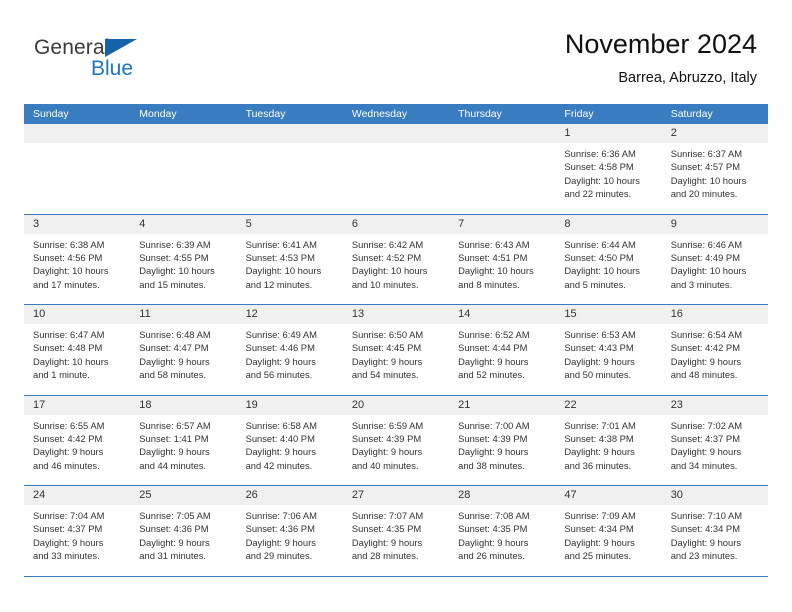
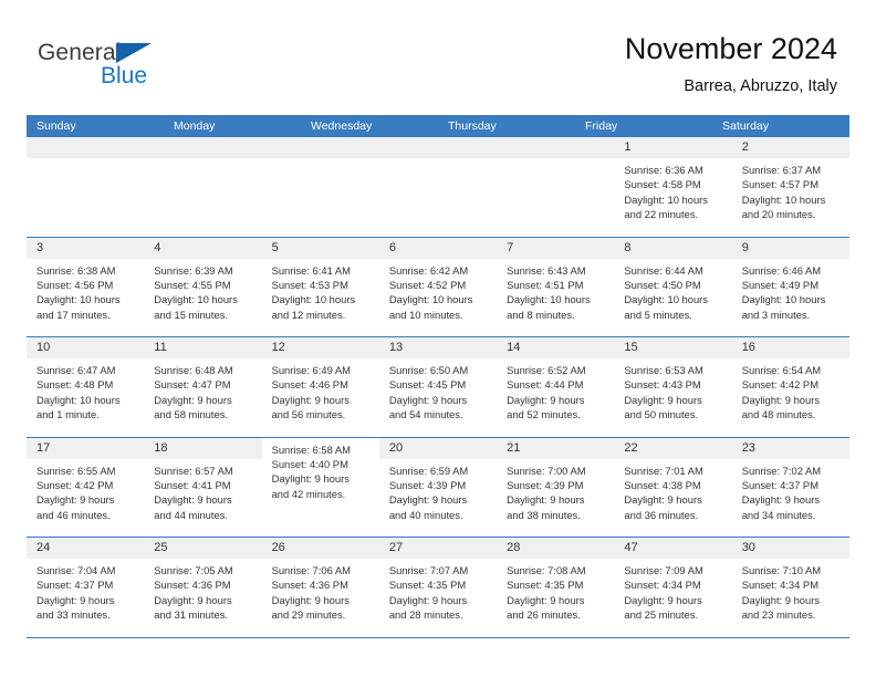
  General
  Blue
  November 2024
  Barrea, Abruzzo, Italy
  Sunday
  Monday
- Tuesday
  Wednesday
  Thursday
  Friday
  Saturday
  1
  Sunrise: 6:36 AM
  Sunset: 4:58 PM
  Daylight: 10 hours
  and 22 minutes.
  2
  Sunrise: 6:37 AM
  Sunset: 4:57 PM
  Daylight: 10 hours
  and 20 minutes.
  3
  Sunrise: 6:38 AM
  Sunset: 4:56 PM
  Daylight: 10 hours
  and 17 minutes.
  4
  Sunrise: 6:39 AM
  Sunset: 4:55 PM
  Daylight: 10 hours
  and 15 minutes.
  5
  Sunrise: 6:41 AM
  Sunset: 4:53 PM
  Daylight: 10 hours
  and 12 minutes.
  6
  Sunrise: 6:42 AM
  Sunset: 4:52 PM
  Daylight: 10 hours
  and 10 minutes.
  7
  Sunrise: 6:43 AM
  Sunset: 4:51 PM
  Daylight: 10 hours
  and 8 minutes.
  8
  Sunrise: 6:44 AM
  Sunset: 4:50 PM
  Daylight: 10 hours
  and 5 minutes.
  9
  Sunrise: 6:46 AM
  Sunset: 4:49 PM
  Daylight: 10 hours
  and 3 minutes.
  10
  Sunrise: 6:47 AM
  Sunset: 4:48 PM
  Daylight: 10 hours
  and 1 minute.
  11
  Sunrise: 6:48 AM
  Sunset: 4:47 PM
  Daylight: 9 hours
  and 58 minutes.
  12
  Sunrise: 6:49 AM
  Sunset: 4:46 PM
  Daylight: 9 hours
  and 56 minutes.
  13
  Sunrise: 6:50 AM
  Sunset: 4:45 PM
  Daylight: 9 hours
  and 54 minutes.
  14
  Sunrise: 6:52 AM
  Sunset: 4:44 PM
  Daylight: 9 hours
  and 52 minutes.
  15
  Sunrise: 6:53 AM
  Sunset: 4:43 PM
  Daylight: 9 hours
  and 50 minutes.
  16
  Sunrise: 6:54 AM
  Sunset: 4:42 PM
  Daylight: 9 hours
  and 48 minutes.
  17
  Sunrise: 6:55 AM
  Sunset: 4:42 PM
  Daylight: 9 hours
  and 46 minutes.
  18
  Sunrise: 6:57 AM
- Sunset: 1:41 PM
+ Sunset: 4:41 PM
  Daylight: 9 hours
  and 44 minutes.
- 19
  Sunrise: 6:58 AM
  Sunset: 4:40 PM
  Daylight: 9 hours
  and 42 minutes.
  20
  Sunrise: 6:59 AM
  Sunset: 4:39 PM
  Daylight: 9 hours
  and 40 minutes.
  21
  Sunrise: 7:00 AM
  Sunset: 4:39 PM
  Daylight: 9 hours
  and 38 minutes.
  22
  Sunrise: 7:01 AM
  Sunset: 4:38 PM
  Daylight: 9 hours
  and 36 minutes.
  23
  Sunrise: 7:02 AM
  Sunset: 4:37 PM
  Daylight: 9 hours
  and 34 minutes.
  24
  Sunrise: 7:04 AM
  Sunset: 4:37 PM
  Daylight: 9 hours
  and 33 minutes.
  25
  Sunrise: 7:05 AM
  Sunset: 4:36 PM
  Daylight: 9 hours
  and 31 minutes.
  26
  Sunrise: 7:06 AM
  Sunset: 4:36 PM
  Daylight: 9 hours
  and 29 minutes.
  27
  Sunrise: 7:07 AM
  Sunset: 4:35 PM
  Daylight: 9 hours
  and 28 minutes.
  28
  Sunrise: 7:08 AM
  Sunset: 4:35 PM
  Daylight: 9 hours
  and 26 minutes.
  47
  Sunrise: 7:09 AM
  Sunset: 4:34 PM
  Daylight: 9 hours
  and 25 minutes.
  30
  Sunrise: 7:10 AM
  Sunset: 4:34 PM
  Daylight: 9 hours
  and 23 minutes.
